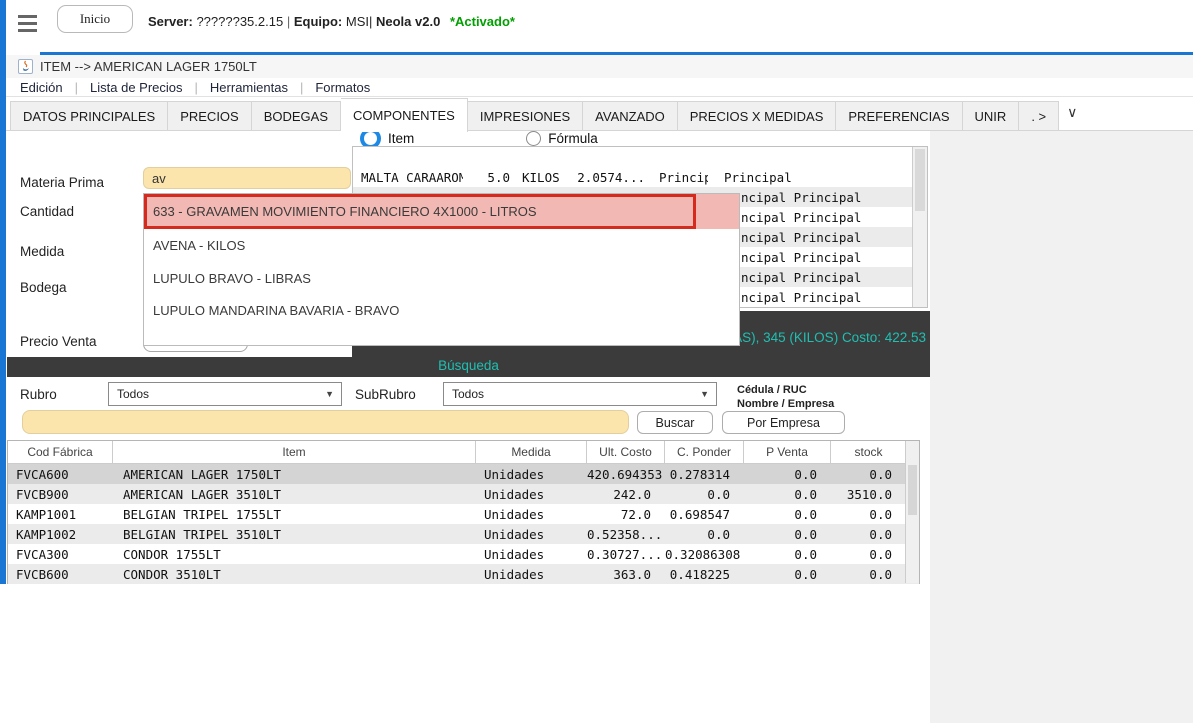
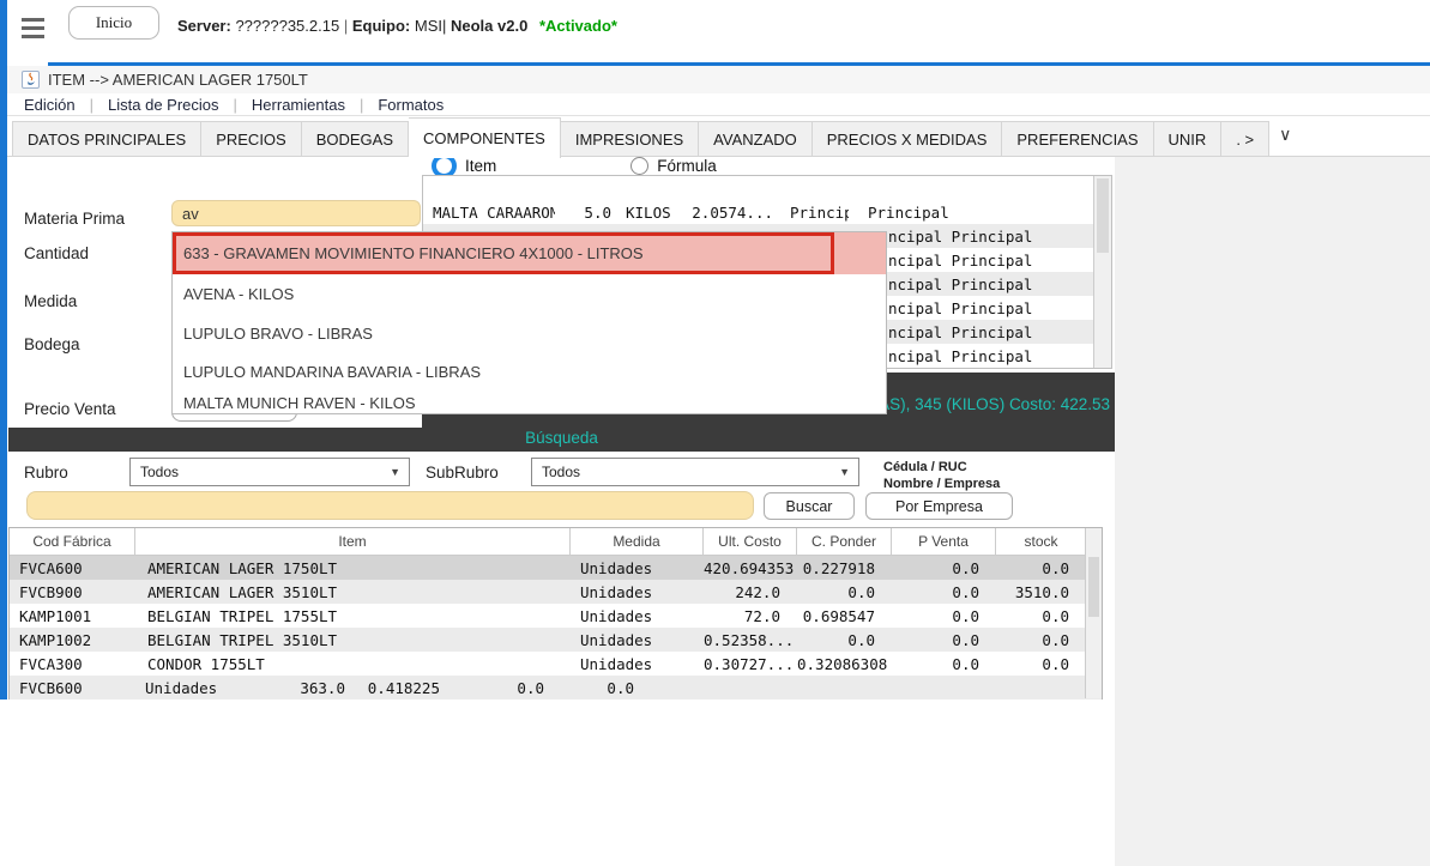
  Inicio
  Server: ??????35.2.15 | Equipo: MSI| Neola v2.0 *Activado*
  ITEM --> AMERICAN LAGER 1750LT
  Edición
  |
  Lista de Precios
  |
  Herramientas
  |
  Formatos
  DATOS PRINCIPALES
  PRECIOS
  BODEGAS
  COMPONENTES
  IMPRESIONES
  AVANZADO
  PRECIOS X MEDIDAS
  PREFERENCIAS
  UNIR
  . >
  ∨
  Item
  Fórmula
  Materia Prima
  Cantidad
  Medida
  Bodega
  Precio Venta
  MALTA CARAAROM
  5.0
  KILOS
  2.0574...
  Princip
  Principal
  ncipal Principal
  ncipal Principal
  ncipal Principal
  ncipal Principal
  ncipal Principal
  ncipal Principal
  Búsqueda
  av
  633 - GRAVAMEN MOVIMIENTO FINANCIERO 4X1000 - LITROS
  AVENA - KILOS
  LUPULO BRAVO - LIBRAS
- LUPULO MANDARINA BAVARIA - BRAVO
+ LUPULO MANDARINA BAVARIA - LIBRAS
+ MALTA MUNICH RAVEN - KILOS
  Rubro
  Todos
  ▼
  SubRubro
  Todos
  ▼
  Cédula / RUC
  Nombre / Empresa
  Buscar
  Por Empresa
  Cod Fábrica
  Item
  Medida
  Ult. Costo
  C. Ponder
  P Venta
  stock
  FVCA600
  AMERICAN LAGER 1750LT
  Unidades
  420.694353
- 0.278314
+ 0.227918
  0.0
  0.0
  FVCB900
  AMERICAN LAGER 3510LT
  Unidades
  242.0
  0.0
  0.0
  3510.0
  KAMP1001
  BELGIAN TRIPEL 1755LT
  Unidades
  72.0
  0.698547
  0.0
  0.0
  KAMP1002
  BELGIAN TRIPEL 3510LT
  Unidades
  0.52358...
  0.0
  0.0
  0.0
  FVCA300
  CONDOR 1755LT
  Unidades
  0.30727...
  0.32086308
  0.0
  0.0
  FVCB600
- CONDOR 3510LT
  Unidades
  363.0
  0.418225
  0.0
  0.0
